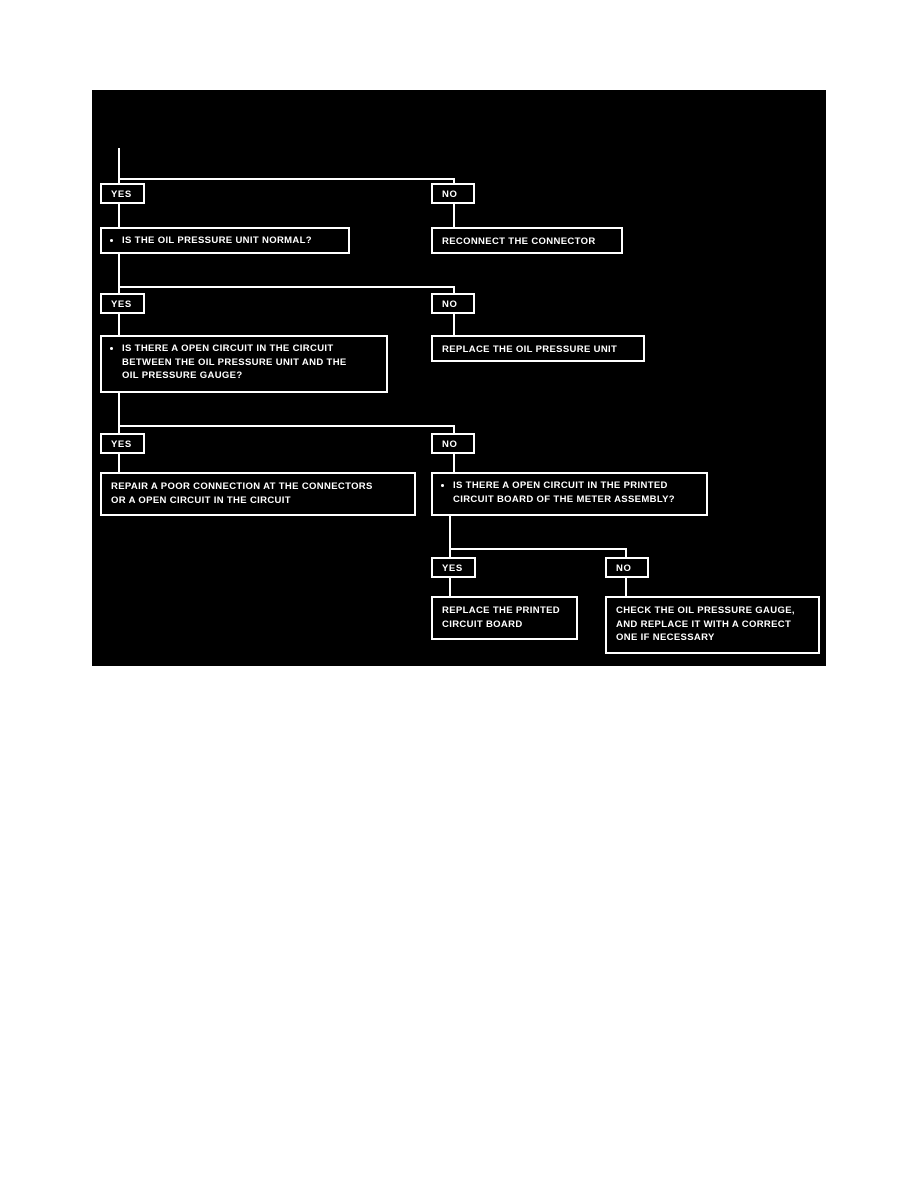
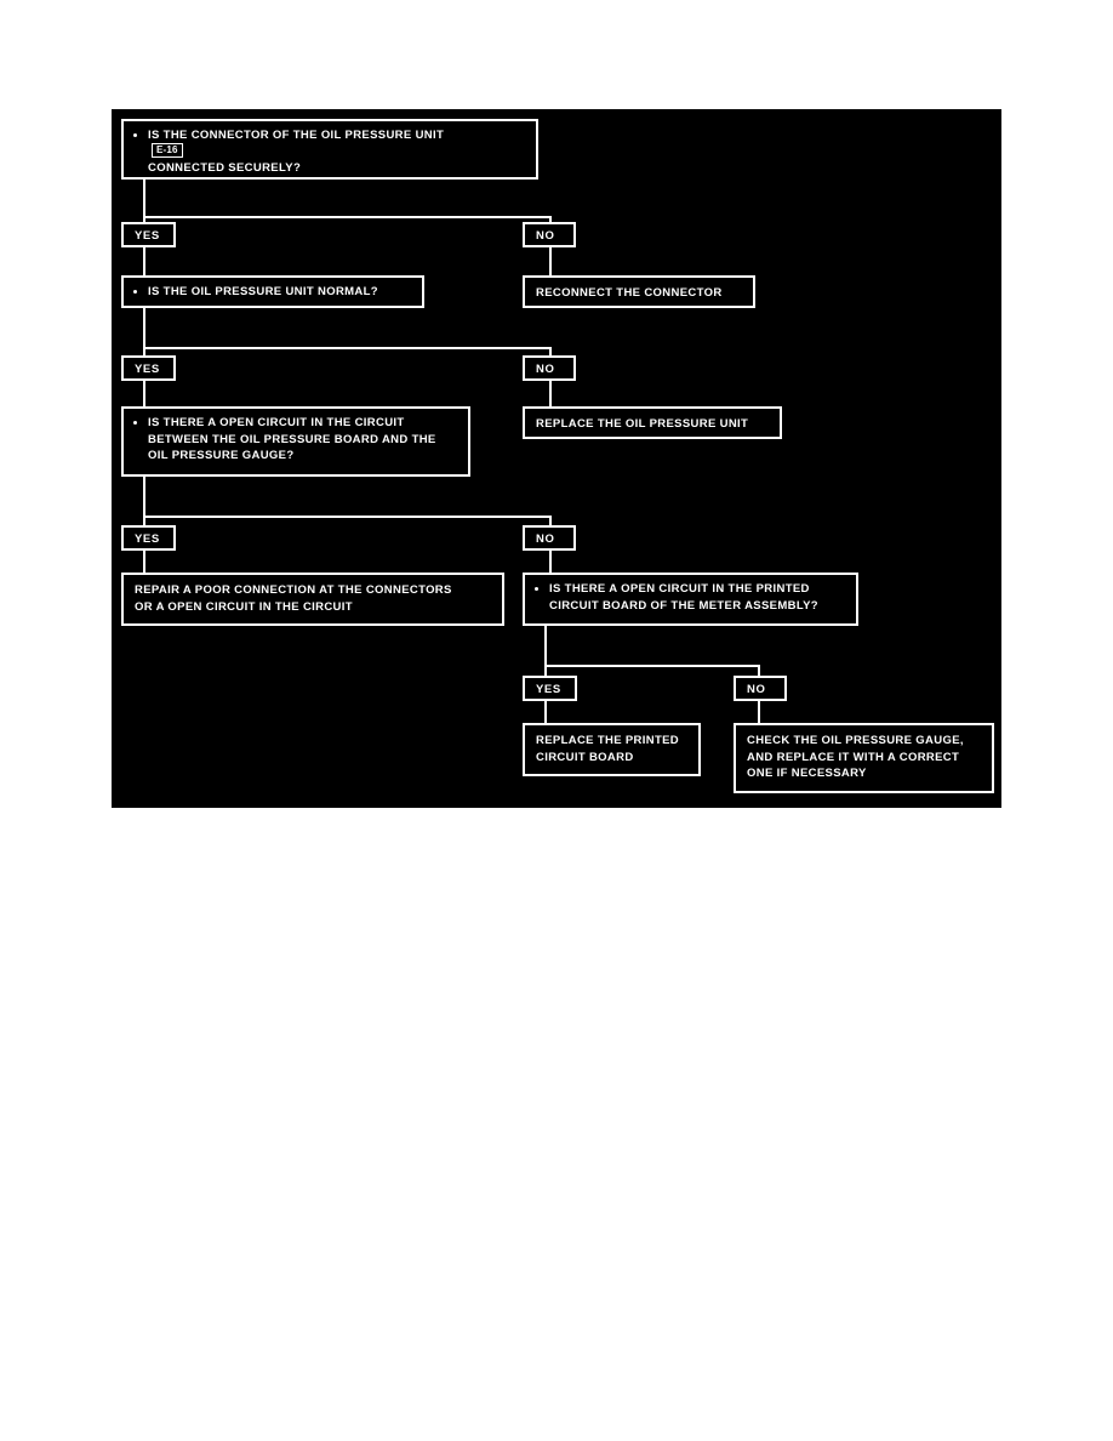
+ IS THE CONNECTOR OF THE OIL PRESSURE UNIT
+ E-16
+ CONNECTED SECURELY?
  YES
  NO
  IS THE OIL PRESSURE UNIT NORMAL?
  RECONNECT THE CONNECTOR
  YES
  NO
  IS THERE A OPEN CIRCUIT IN THE CIRCUIT
- BETWEEN THE OIL PRESSURE UNIT AND THE
+ BETWEEN THE OIL PRESSURE BOARD AND THE
  OIL PRESSURE GAUGE?
  REPLACE THE OIL PRESSURE UNIT
  YES
  NO
  REPAIR A POOR CONNECTION AT THE CONNECTORS
  OR A OPEN CIRCUIT IN THE CIRCUIT
  IS THERE A OPEN CIRCUIT IN THE PRINTED
  CIRCUIT BOARD OF THE METER ASSEMBLY?
  YES
  NO
  REPLACE THE PRINTED
  CIRCUIT BOARD
  CHECK THE OIL PRESSURE GAUGE,
  AND REPLACE IT WITH A CORRECT
  ONE IF NECESSARY
